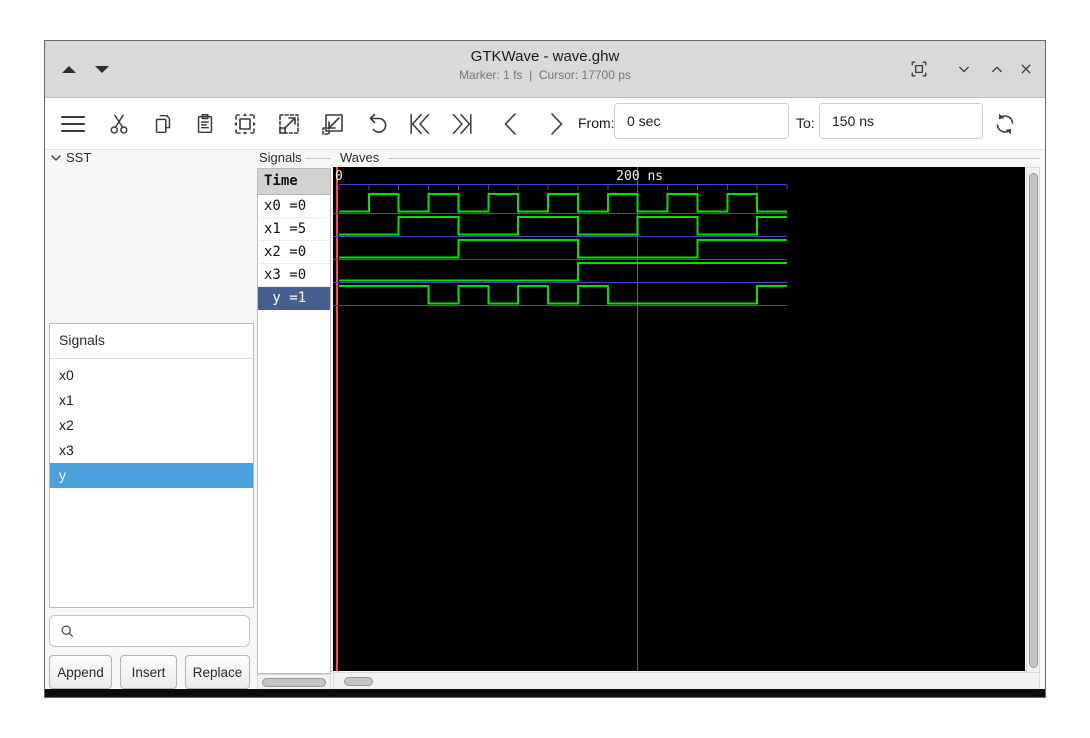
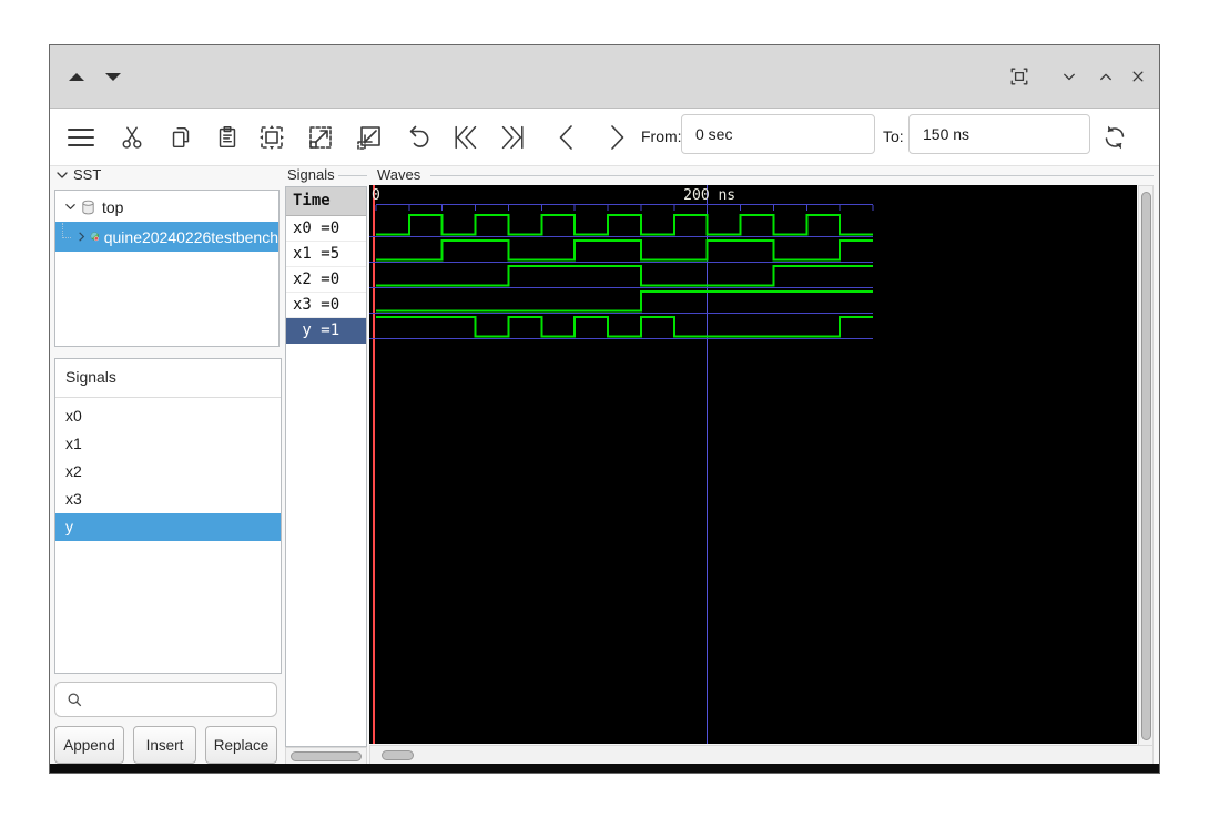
- GTKWave - wave.ghw
- Marker: 1 fs | Cursor: 17700 ps
  From:
  0 sec
  To:
  150 ns
  SST
+ top
+ quine20240226testbench
  Signals
  x0
  x1
  x2
  x3
  y
  Append
  Insert
  Replace
  Signals
  Time
  x0 =0
  x1 =5
  x2 =0
  x3 =0
  y =1
  Waves
  0
  200 ns
